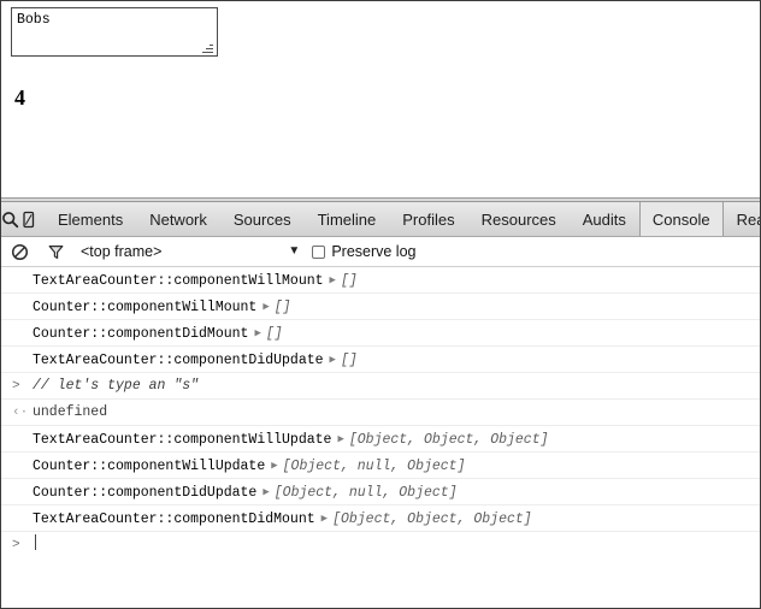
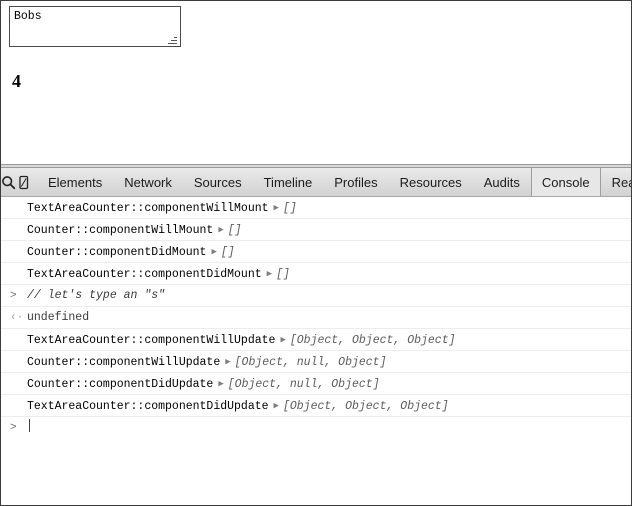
  Bobs
  4
  Elements
  Network
  Sources
  Timeline
  Profiles
  Resources
  Audits
  Console
- <top frame>
- ▼
- Preserve log
  TextAreaCounter::componentWillMount ▶ []
  Counter::componentWillMount ▶ []
  Counter::componentDidMount ▶ []
- TextAreaCounter::componentDidUpdate ▶ []
+ TextAreaCounter::componentDidMount ▶ []
  >
  // let's type an "s"
  ‹·
  undefined
  TextAreaCounter::componentWillUpdate ▶ [Object, Object, Object]
  Counter::componentWillUpdate ▶ [Object, null, Object]
  Counter::componentDidUpdate ▶ [Object, null, Object]
- TextAreaCounter::componentDidMount ▶ [Object, Object, Object]
+ TextAreaCounter::componentDidUpdate ▶ [Object, Object, Object]
  >
